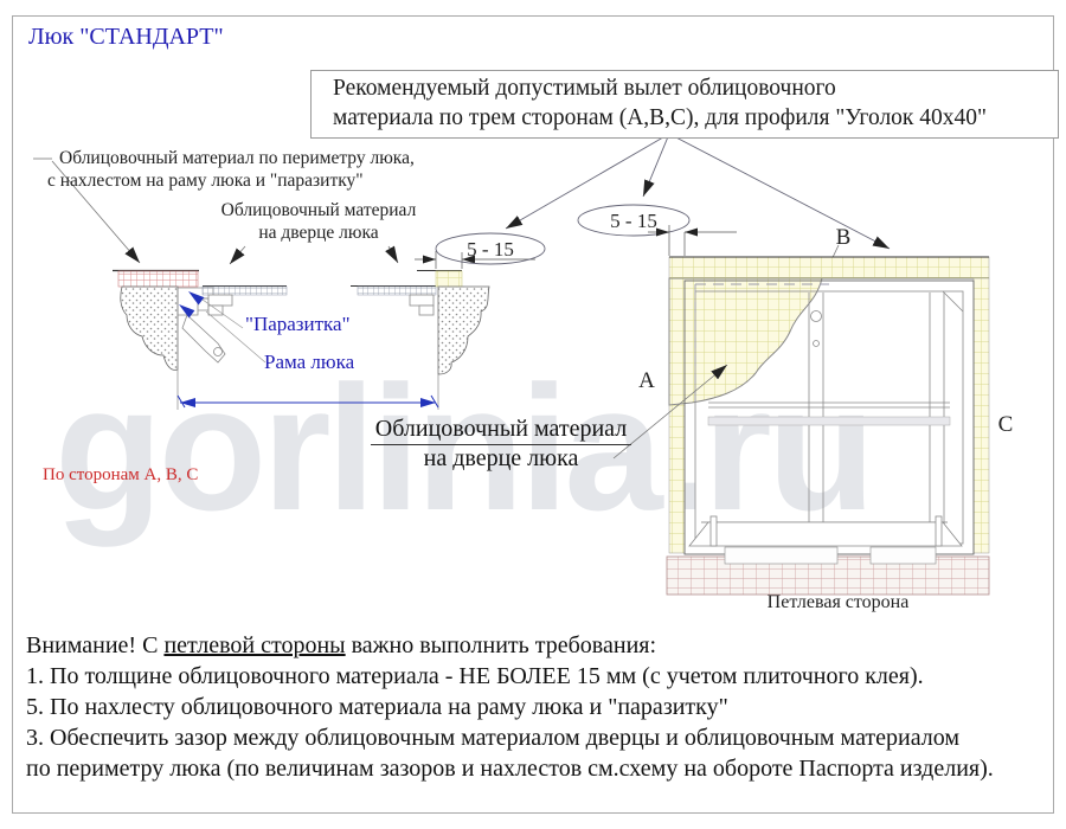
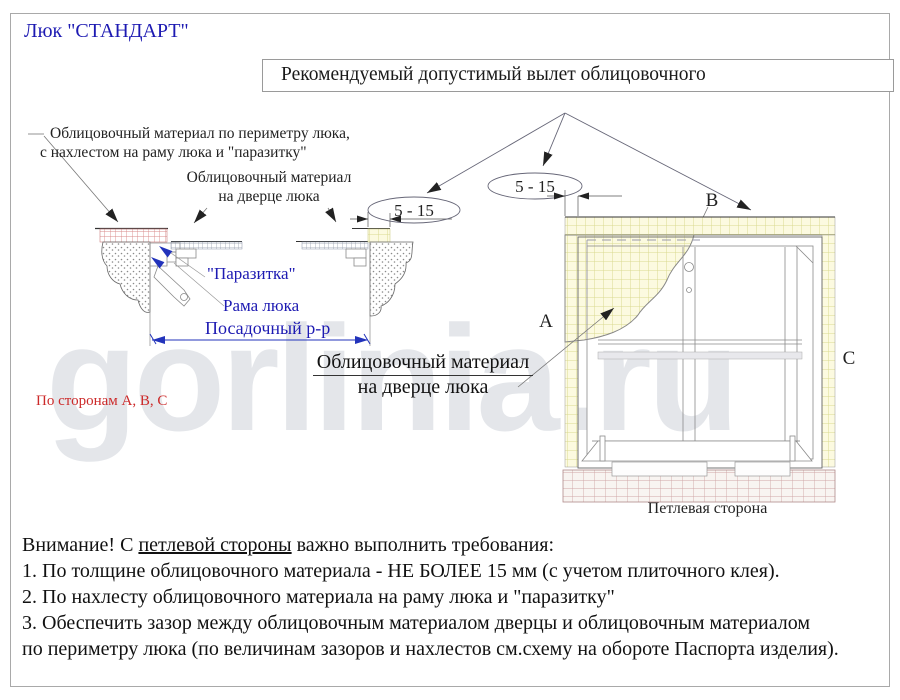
  gorliniaru
  5 - 15
  5 - 15
  A
  B
  C
  Люк "СТАНДАРТ"
  Рекомендуемый допустимый вылет облицовочного
- материала по трем сторонам (А,В,С), для профиля "Уголок 40х40"
  Облицовочный материал по периметру люка,
  с нахлестом на раму люка и "паразитку"
  Облицовочный материал
  на дверце люка
  "Паразитка"
  Рама люка
+ Посадочный р-р
  Облицовочный материал
  на дверце люка
  По сторонам А, В, С
  Петлевая сторона
  Внимание! С петлевой стороны важно выполнить требования:
  1. По толщине облицовочного материала - НЕ БОЛЕЕ 15 мм (с учетом плиточного клея).
- 5. По нахлесту облицовочного материала на раму люка и "паразитку"
+ 2. По нахлесту облицовочного материала на раму люка и "паразитку"
  3. Обеспечить зазор между облицовочным материалом дверцы и облицовочным материалом
  по периметру люка (по величинам зазоров и нахлестов см.схему на обороте Паспорта изделия).
